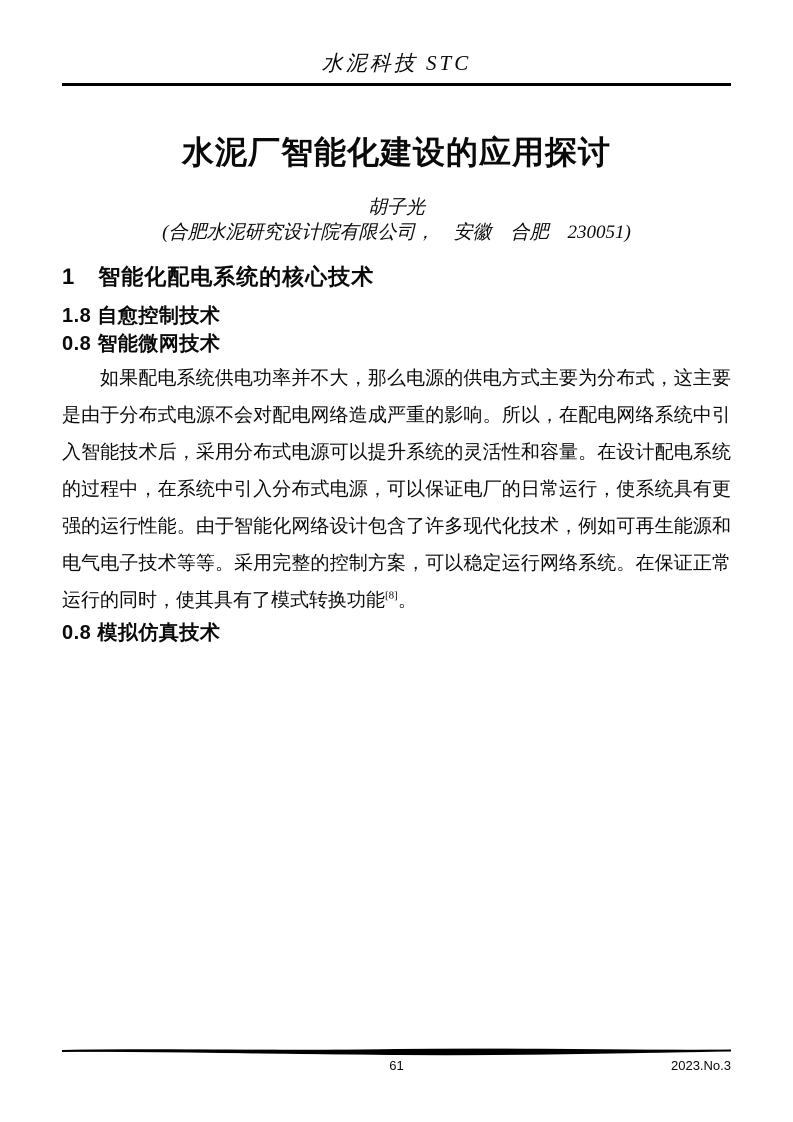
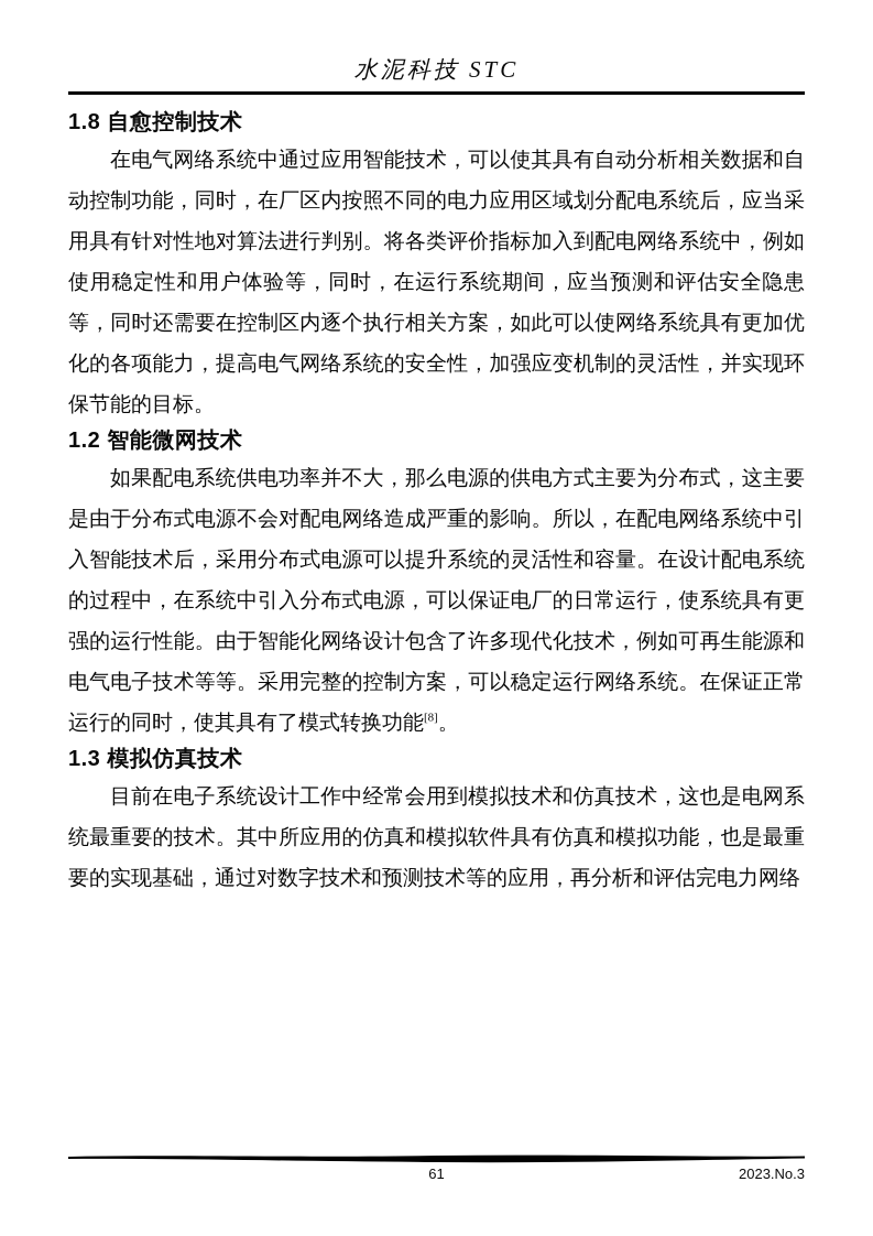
  水泥科技 STC
- 水泥厂智能化建设的应用探讨
- 胡子光
- (合肥水泥研究设计院有限公司， 安徽 合肥 230051)
- 1 智能化配电系统的核心技术
  1.8 自愈控制技术
+ 在电气网络系统中通过应用智能技术，可以使其具有自动分析相关数据和自动控制功能，同时，在厂区内按照不同的电力应用区域划分配电系统后，应当采用具有针对性地对算法进行判别。将各类评价指标加入到配电网络系统中，例如使用稳定性和用户体验等，同时，在运行系统期间，应当预测和评估安全隐患等，同时还需要在控制区内逐个执行相关方案，如此可以使网络系统具有更加优化的各项能力，提高电气网络系统的安全性，加强应变机制的灵活性，并实现环保节能的目标。
- 0.8 智能微网技术
+ 1.2 智能微网技术
  如果配电系统供电功率并不大，那么电源的供电方式主要为分布式，这主要是由于分布式电源不会对配电网络造成严重的影响。所以，在配电网络系统中引入智能技术后，采用分布式电源可以提升系统的灵活性和容量。在设计配电系统的过程中，在系统中引入分布式电源，可以保证电厂的日常运行，使系统具有更强的运行性能。由于智能化网络设计包含了许多现代化技术，例如可再生能源和电气电子技术等等。采用完整的控制方案，可以稳定运行网络系统。在保证正常运行的同时，使其具有了模式转换功能[8]。
- 0.8 模拟仿真技术
+ 1.3 模拟仿真技术
+ 目前在电子系统设计工作中经常会用到模拟技术和仿真技术，这也是电网系统最重要的技术。其中所应用的仿真和模拟软件具有仿真和模拟功能，也是最重要的实现基础，通过对数字技术和预测技术等的应用，再分析和评估完电力网络
  61
  2023.No.3
